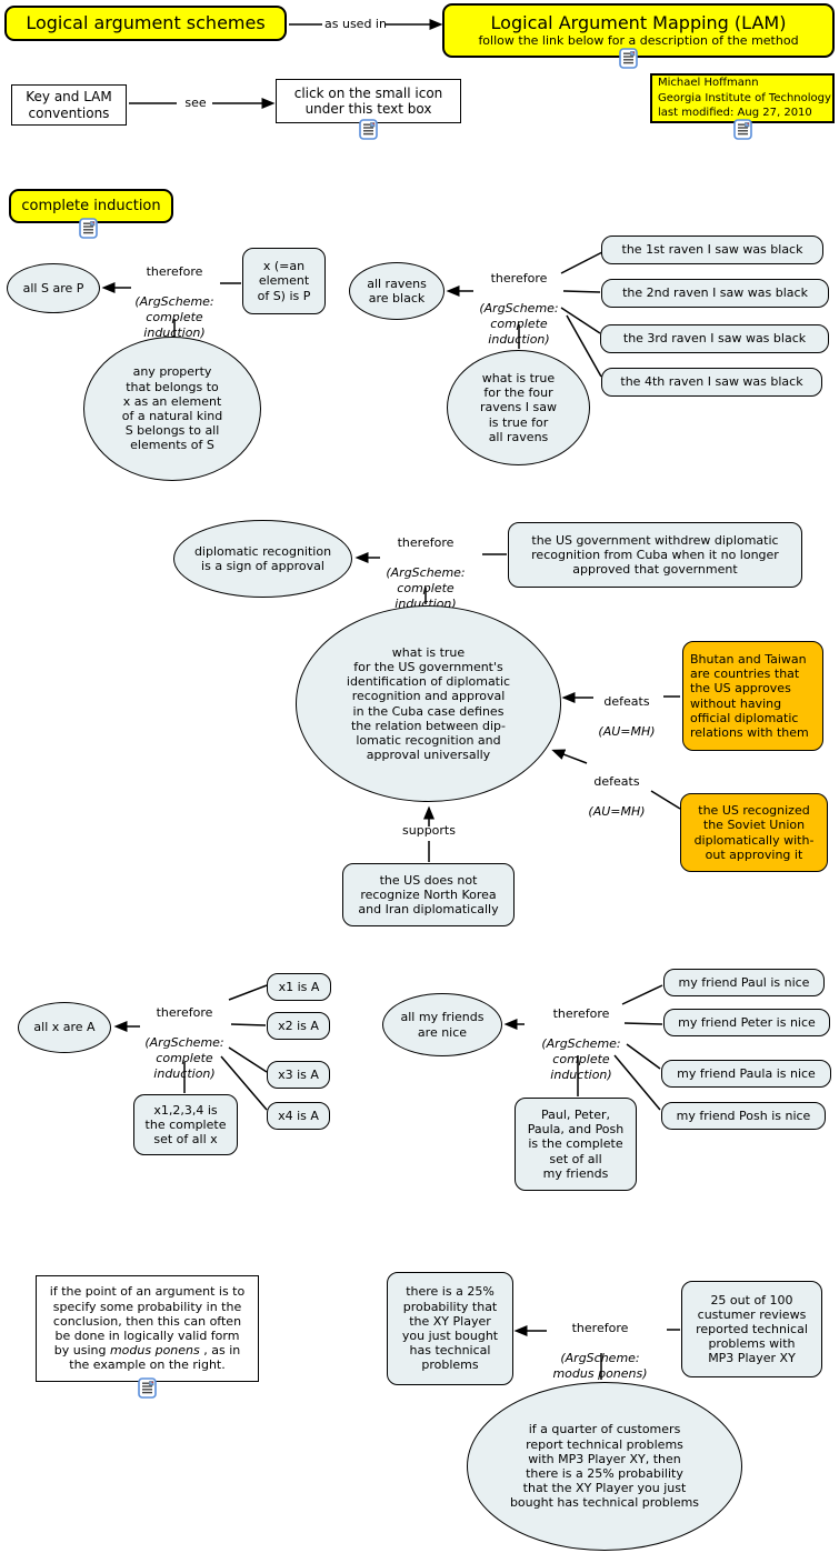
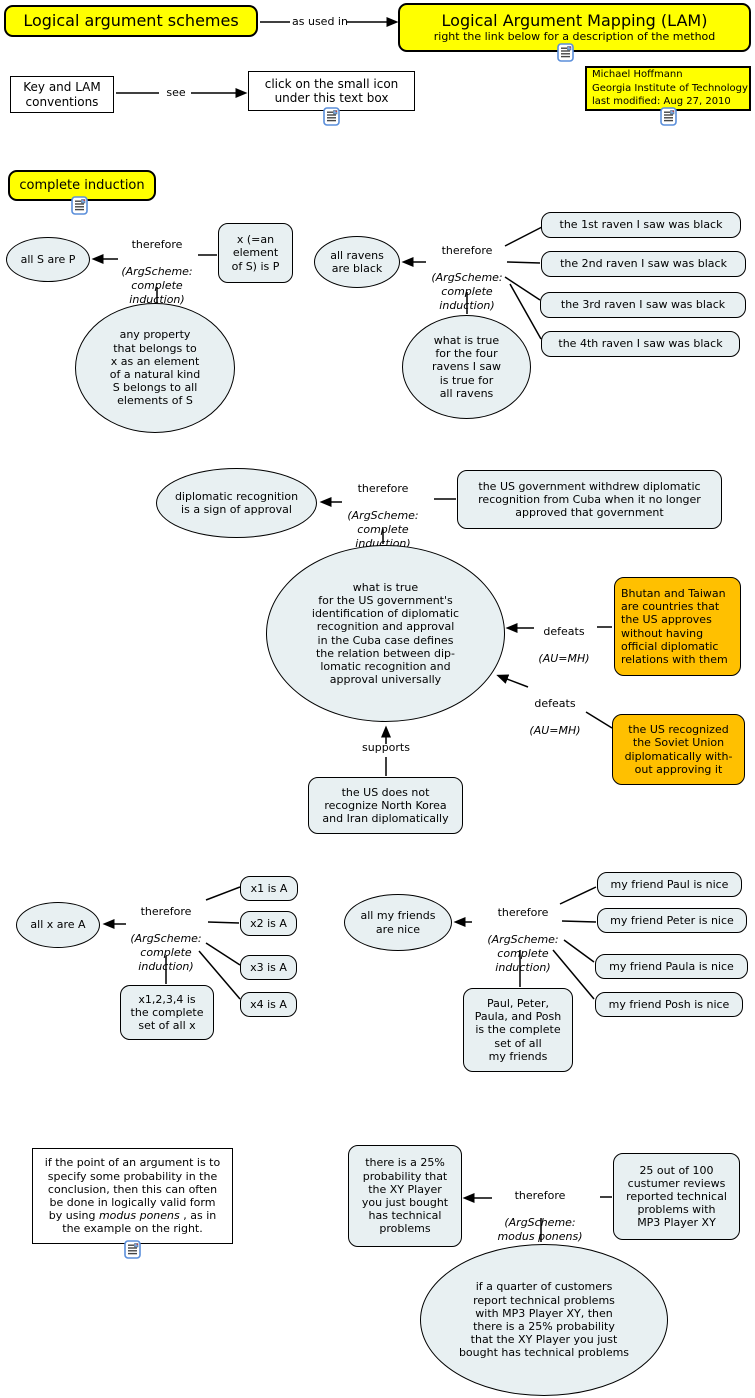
  Logical argument schemes
  as used in
  Logical Argument Mapping (LAM)
- follow the link below for a description of the method
+ right the link below for a description of the method
  Key and LAM
  conventions
  see
  click on the small icon
  under this text box
  Michael Hoffmann
  Georgia Institute of Technology
  last modified: Aug 27, 2010
  complete induction
  all S are P
  therefore
  (ArgScheme:
  complete
  induction)
  x (=an
  element
  of S) is P
  any property
  that belongs to
  x as an element
  of a natural kind
  S belongs to all
  elements of S
  all ravens
  are black
  therefore
  (ArgScheme:
  complete
  induction)
  the 1st raven I saw was black
  the 2nd raven I saw was black
  the 3rd raven I saw was black
  the 4th raven I saw was black
  what is true
  for the four
  ravens I saw
  is true for
  all ravens
  diplomatic recognition
  is a sign of approval
  therefore
  (ArgScheme:
  complete
  induction)
  the US government withdrew diplomatic
  recognition from Cuba when it no longer
  approved that government
  what is true
  for the US government's
  identification of diplomatic
  recognition and approval
  in the Cuba case defines
  the relation between dip-
  lomatic recognition and
  approval universally
  defeats
  (AU=MH)
  Bhutan and Taiwan
  are countries that
  the US approves
  without having
  official diplomatic
  relations with them
  defeats
  (AU=MH)
  the US recognized
  the Soviet Union
  diplomatically with-
  out approving it
  supports
  the US does not
  recognize North Korea
  and Iran diplomatically
  all x are A
  therefore
  (ArgScheme:
  complete
  induction)
  x1 is A
  x2 is A
  x3 is A
  x4 is A
  x1,2,3,4 is
  the complete
  set of all x
  all my friends
  are nice
  therefore
  (ArgScheme:
  complete
  induction)
  my friend Paul is nice
  my friend Peter is nice
  my friend Paula is nice
  my friend Posh is nice
  Paul, Peter,
  Paula, and Posh
  is the complete
  set of all
  my friends
  if the point of an argument is to
  specify some probability in the
  conclusion, then this can often
  be done in logically valid form
  by using modus ponens , as in
  the example on the right.
  there is a 25%
  probability that
  the XY Player
  you just bought
  has technical
  problems
  therefore
  (ArgScheme:
  modus ponens)
  25 out of 100
  custumer reviews
  reported technical
  problems with
  MP3 Player XY
  if a quarter of customers
  report technical problems
  with MP3 Player XY, then
  there is a 25% probability
  that the XY Player you just
  bought has technical problems
